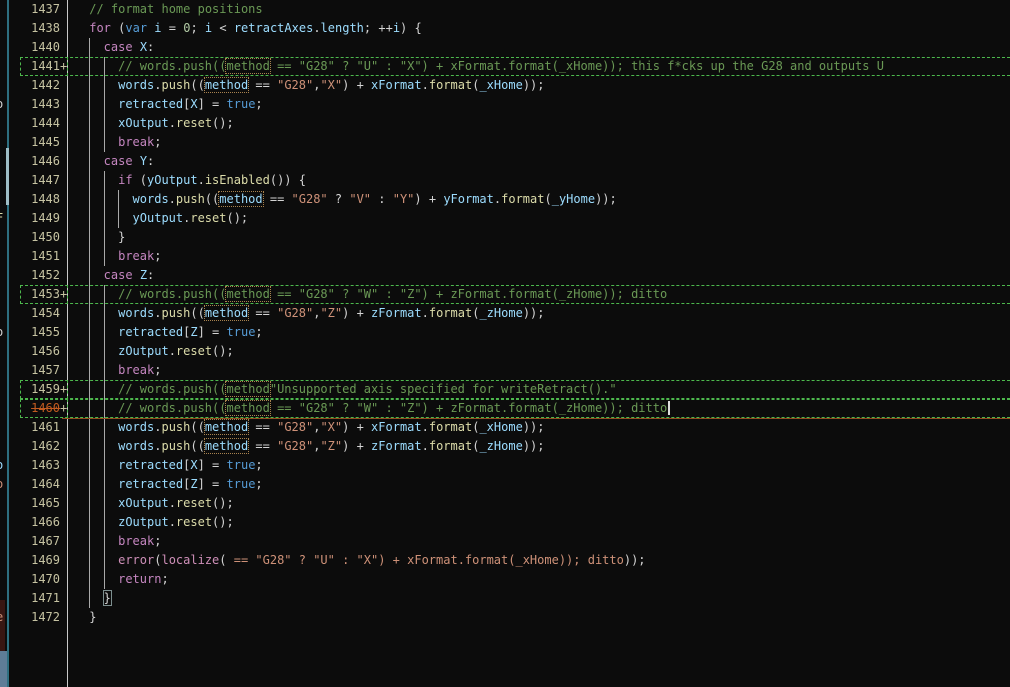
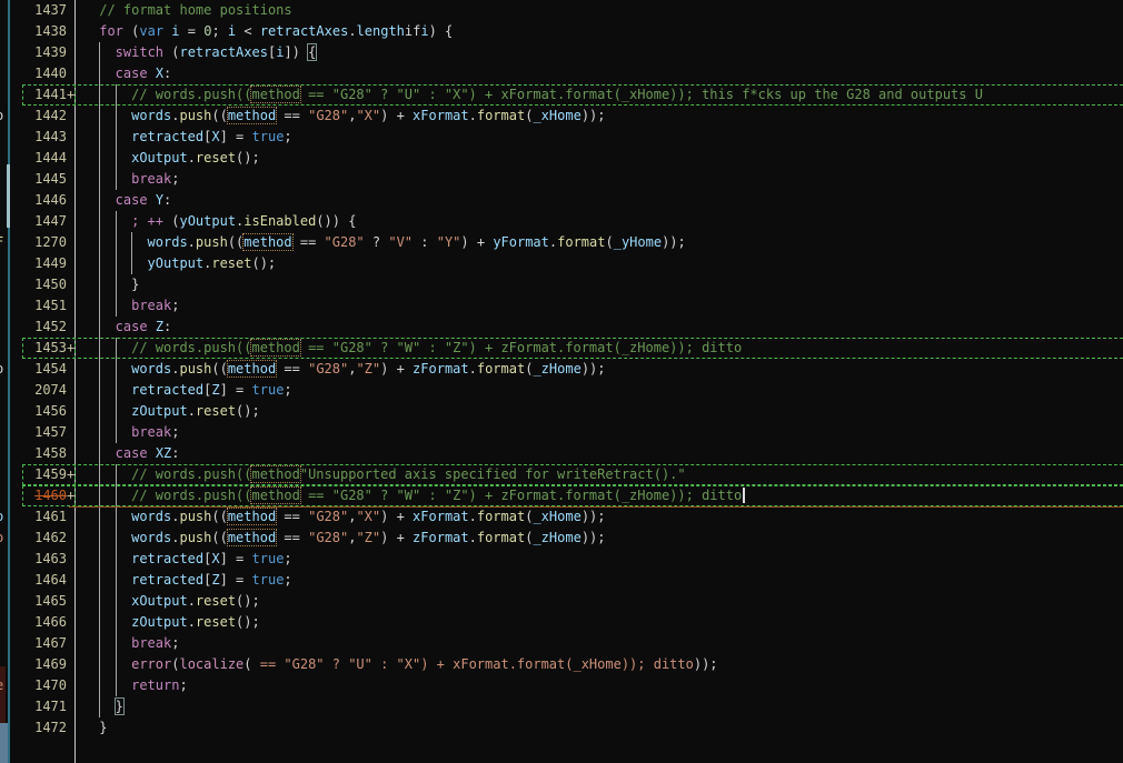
  1437
  // format home positions
  1438
- for (var i = 0; i < retractAxes.length; ++i) {
+ for (var i = 0; i < retractAxes.lengthifi) {
+ 1439
+ switch (retractAxes[i]) {
  1440
  case X:
  1441
  +
  // words.push((method == "G28" ? "U" : "X") + xFormat.format(_xHome)); this f*cks up the G28 and outputs U
  1442
  words.push((method == "G28","X") + xFormat.format(_xHome));
  1443
  retracted[X] = true;
  1444
  xOutput.reset();
  1445
  break;
  1446
  case Y:
  1447
- if (yOutput.isEnabled()) {
+ ; ++ (yOutput.isEnabled()) {
- 1448
+ 1270
  words.push((method == "G28" ? "V" : "Y") + yFormat.format(_yHome));
  1449
  yOutput.reset();
  1450
  }
  1451
  break;
  1452
  case Z:
  1453
  +
  // words.push((method == "G28" ? "W" : "Z") + zFormat.format(_zHome)); ditto
  1454
  words.push((method == "G28","Z") + zFormat.format(_zHome));
- 1455
+ 2074
  retracted[Z] = true;
  1456
  zOutput.reset();
  1457
  break;
+ 1458
+ case XZ:
  1459
  +
  // words.push((method"Unsupported axis specified for writeRetract()."
  1460
  +
  // words.push((method == "G28" ? "W" : "Z") + zFormat.format(_zHome)); ditto
  1461
  words.push((method == "G28","X") + xFormat.format(_xHome));
  1462
  words.push((method == "G28","Z") + zFormat.format(_zHome));
  1463
  retracted[X] = true;
  1464
  retracted[Z] = true;
  1465
  xOutput.reset();
  1466
  zOutput.reset();
  1467
  break;
  1469
  error(localize( == "G28" ? "U" : "X") + xFormat.format(_xHome)); ditto));
  1470
  return;
  1471
  }
  1472
  }
